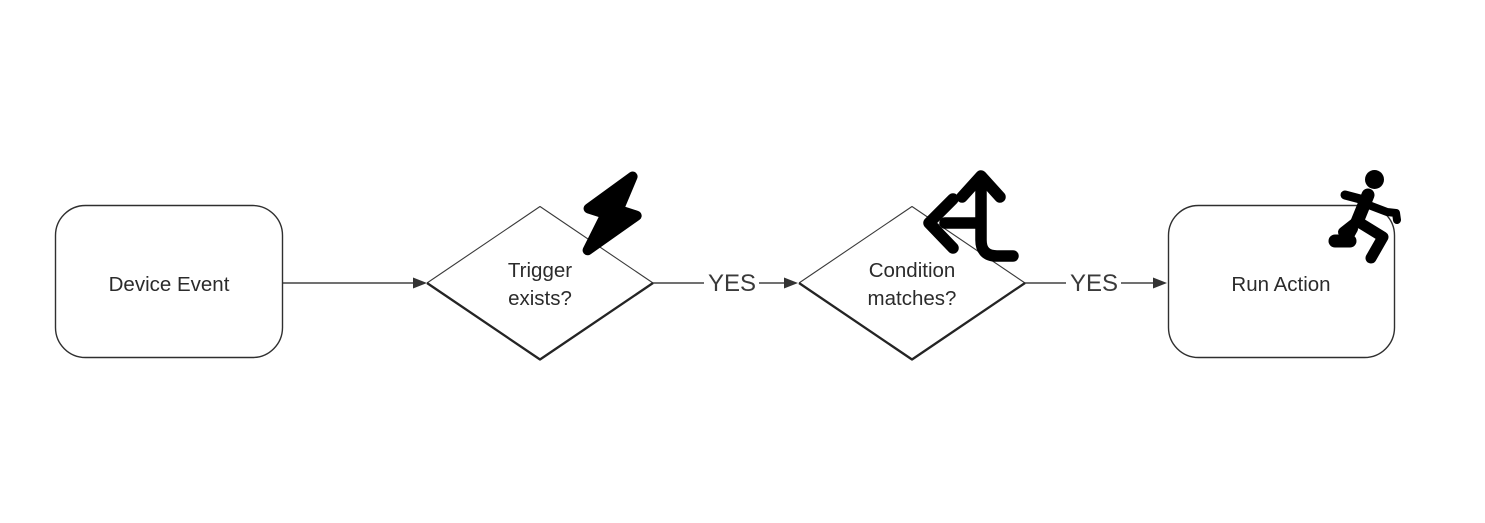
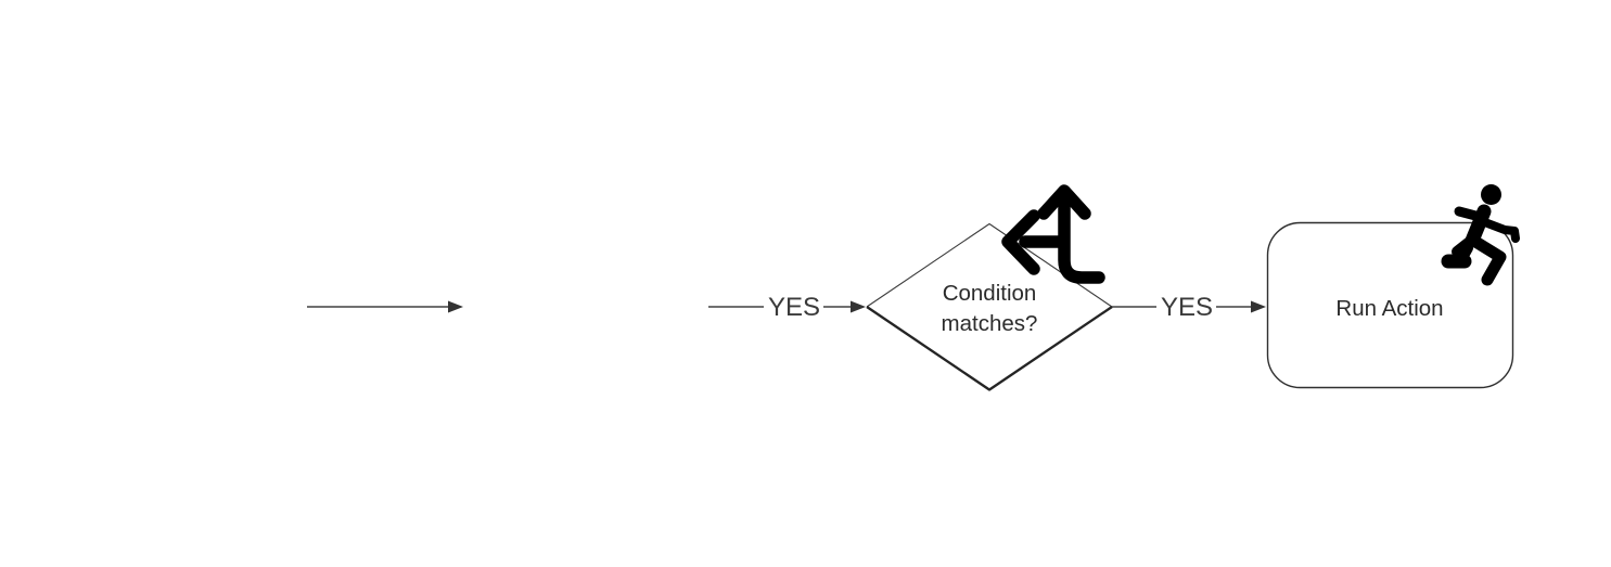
  YES
  YES
- Device Event
- Trigger
- exists?
  Condition
  matches?
  Run Action
